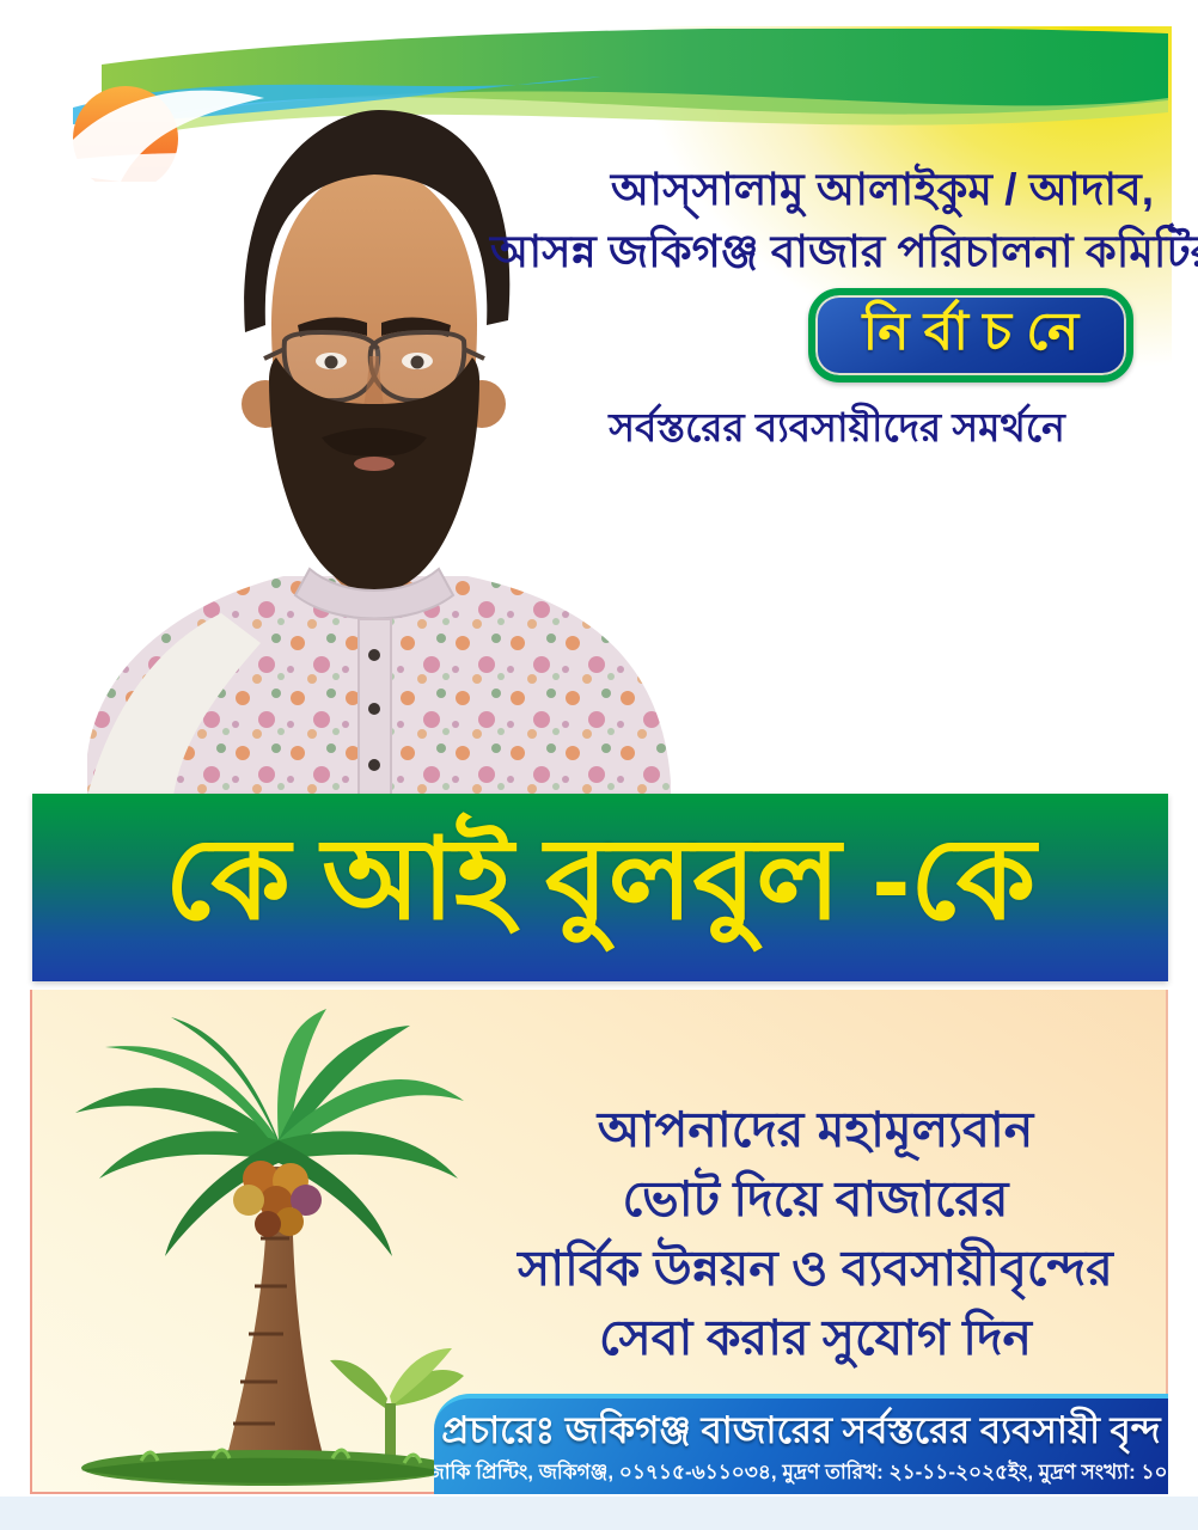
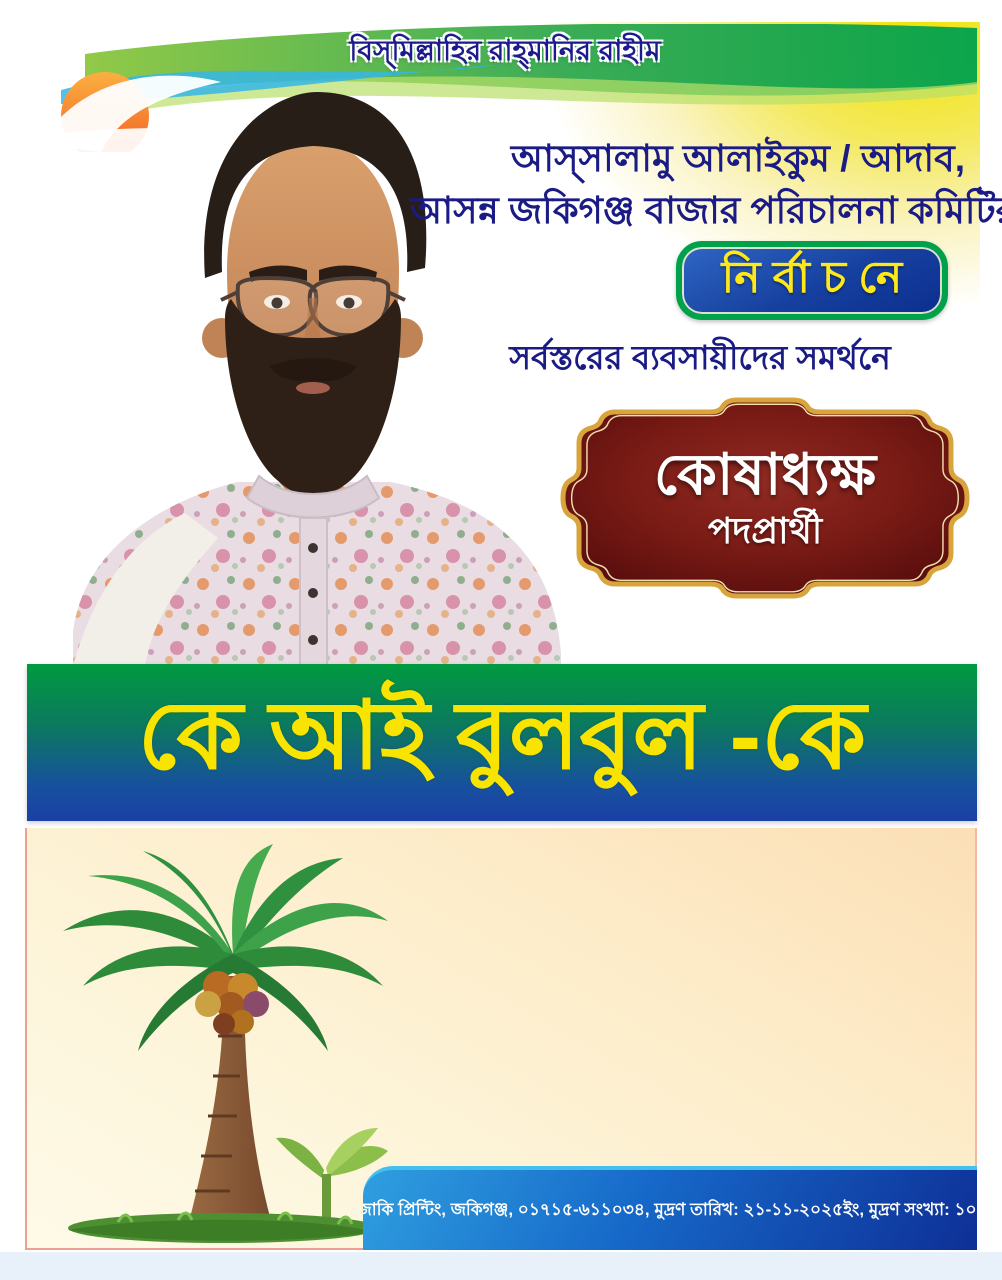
+ বিস্‌মিল্লাহির রাহ্‌মানির রাহীম
  আস্‌সালামু আলাইকুম / আদাব,
  আসন্ন জকিগঞ্জ বাজার পরিচালনা কমিটি
  নি র্বা চ নে
  সর্বস্তরের ব্যবসায়ীদের সমর্থনে
+ কোষাধ্যক্ষ
+ পদপ্রার্থী
  কে আই বুলবুল -কে
- আপনাদের মহামূল্যবান
- ভোট দিয়ে বাজারের
- সার্বিক উন্নয়ন ও ব্যবসায়ীবৃন্দের
- সেবা করার সুযোগ দিন
- প্রচারেঃ জকিগঞ্জ বাজারের সর্বস্তরের ব্যবসায়ী বৃন্দ
  জাকি প্রিন্টিং, জকিগঞ্জ, ০১৭১৫-৬১১০৩৪, মুদ্রণ তারিখ: ২১-১১-২০২৫ইং, মুদ্রণ সংখ্যা: ১০
